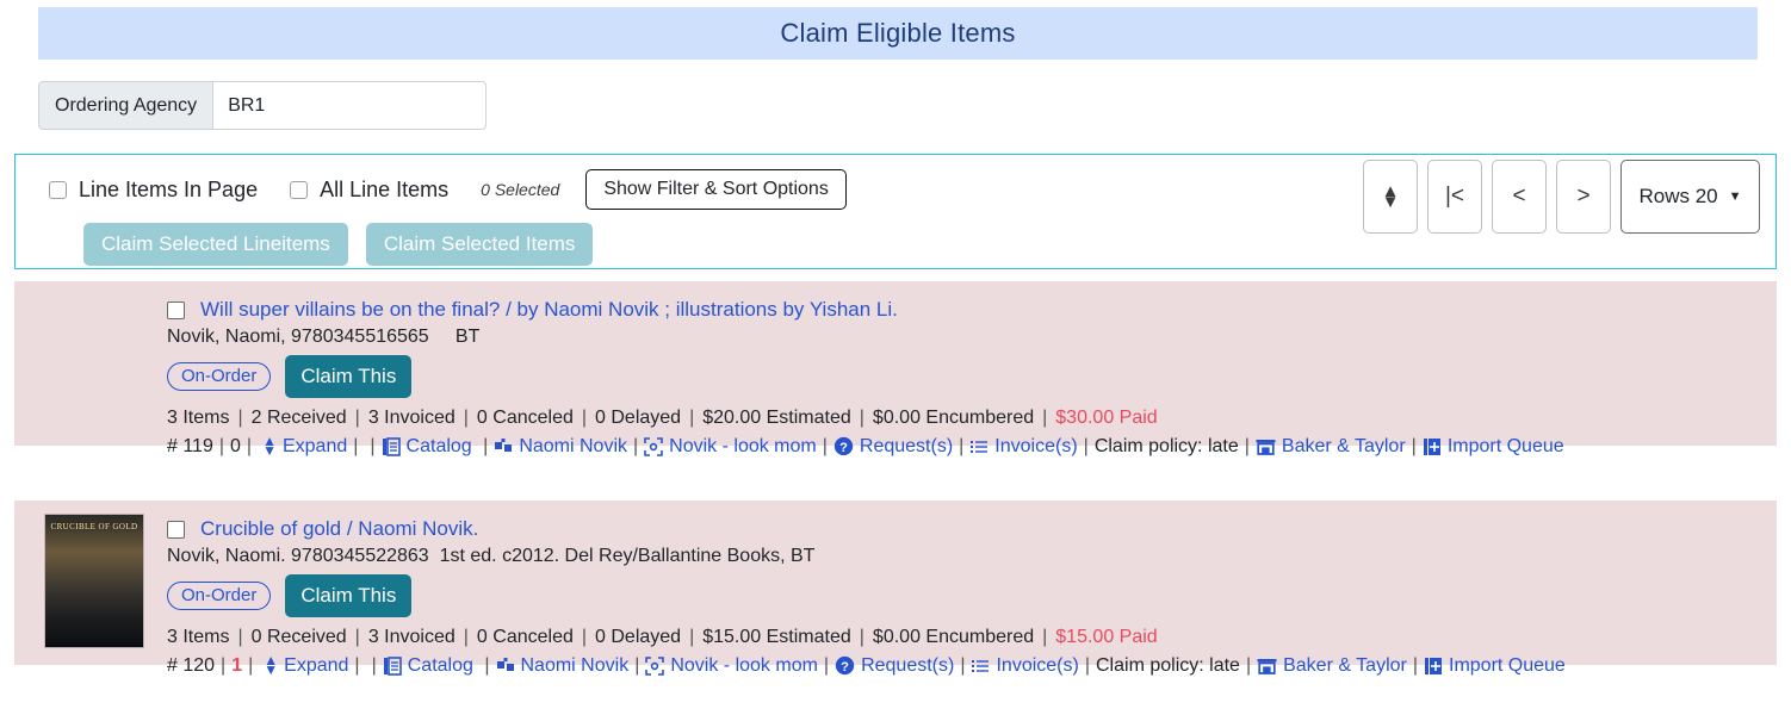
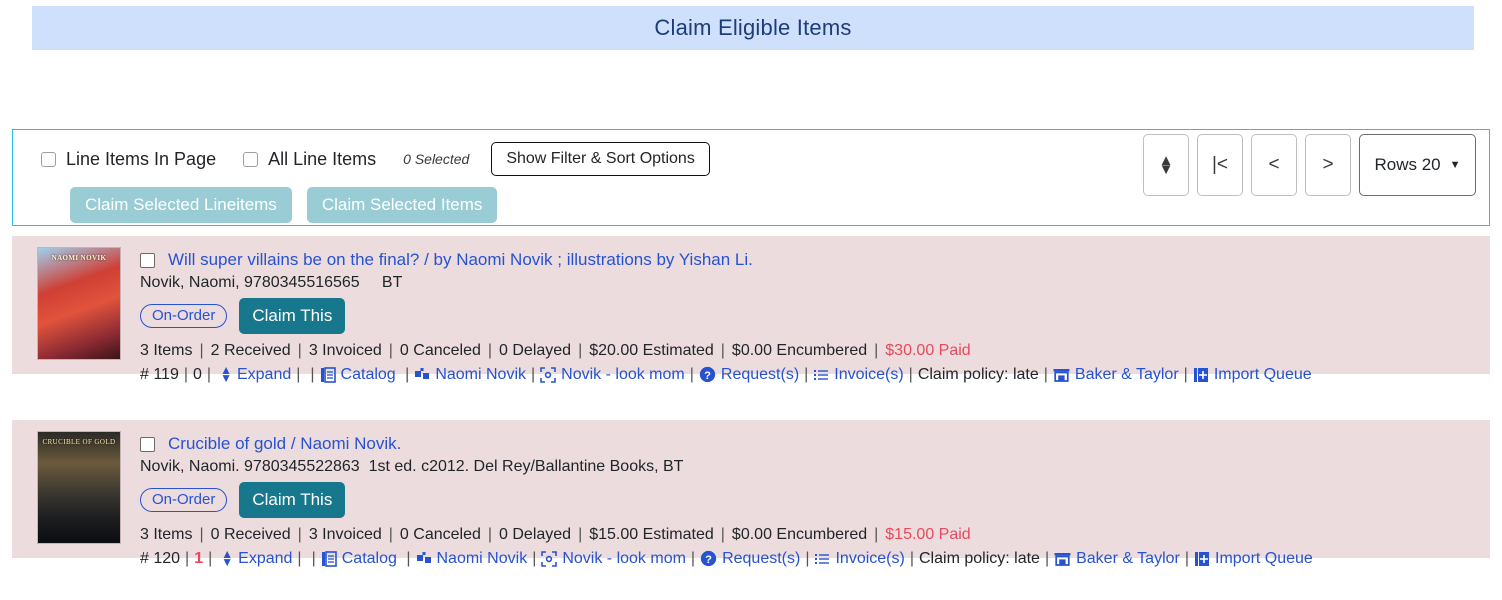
  Claim Eligible Items
- Ordering Agency
- BR1
  Line Items In Page
  All Line Items
  0 Selected
  Show Filter & Sort Options
  Claim Selected Lineitems
  Claim Selected Items
  ▲
  ▼
  |<
  <
  >
  Rows 20
  ▼
+ NAOMI NOVIK
  Will super villains be on the final? / by Naomi Novik ; illustrations by Yishan Li.
  Novik, Naomi, 9780345516565 BT
  On-Order
  Claim This
  3 Items | 2 Received | 3 Invoiced | 0 Canceled | 0 Delayed | $20.00 Estimated | $0.00 Encumbered | $30.00 Paid
  # 119
  |
  0
  |
  ▲
  ▼
  Expand
  |
  |
  Catalog
  |
  Naomi Novik
  |
  Novik - look mom
  |
  ?
  Request(s)
  |
  Invoice(s)
  |
  Claim policy: late
  |
  Baker & Taylor
  |
  Import Queue
  CRUCIBLE OF GOLD
  Crucible of gold / Naomi Novik.
  Novik, Naomi. 9780345522863 1st ed. c2012. Del Rey/Ballantine Books, BT
  On-Order
  Claim This
  3 Items | 0 Received | 3 Invoiced | 0 Canceled | 0 Delayed | $15.00 Estimated | $0.00 Encumbered | $15.00 Paid
  # 120
  |
  1
  |
  ▲
  ▼
  Expand
  |
  |
  Catalog
  |
  Naomi Novik
  |
  Novik - look mom
  |
  ?
  Request(s)
  |
  Invoice(s)
  |
  Claim policy: late
  |
  Baker & Taylor
  |
  Import Queue
